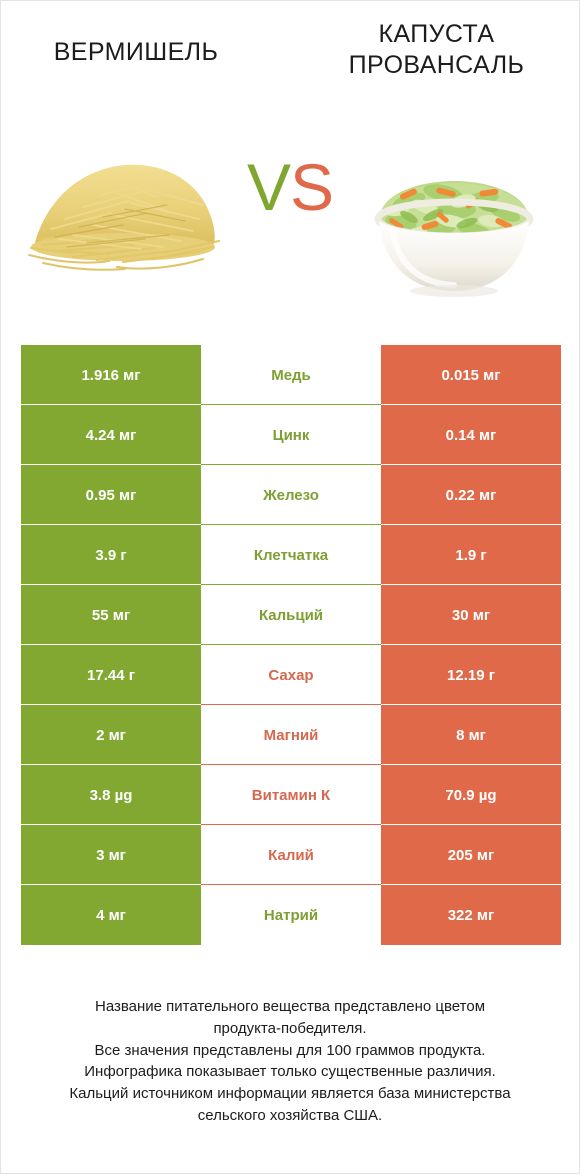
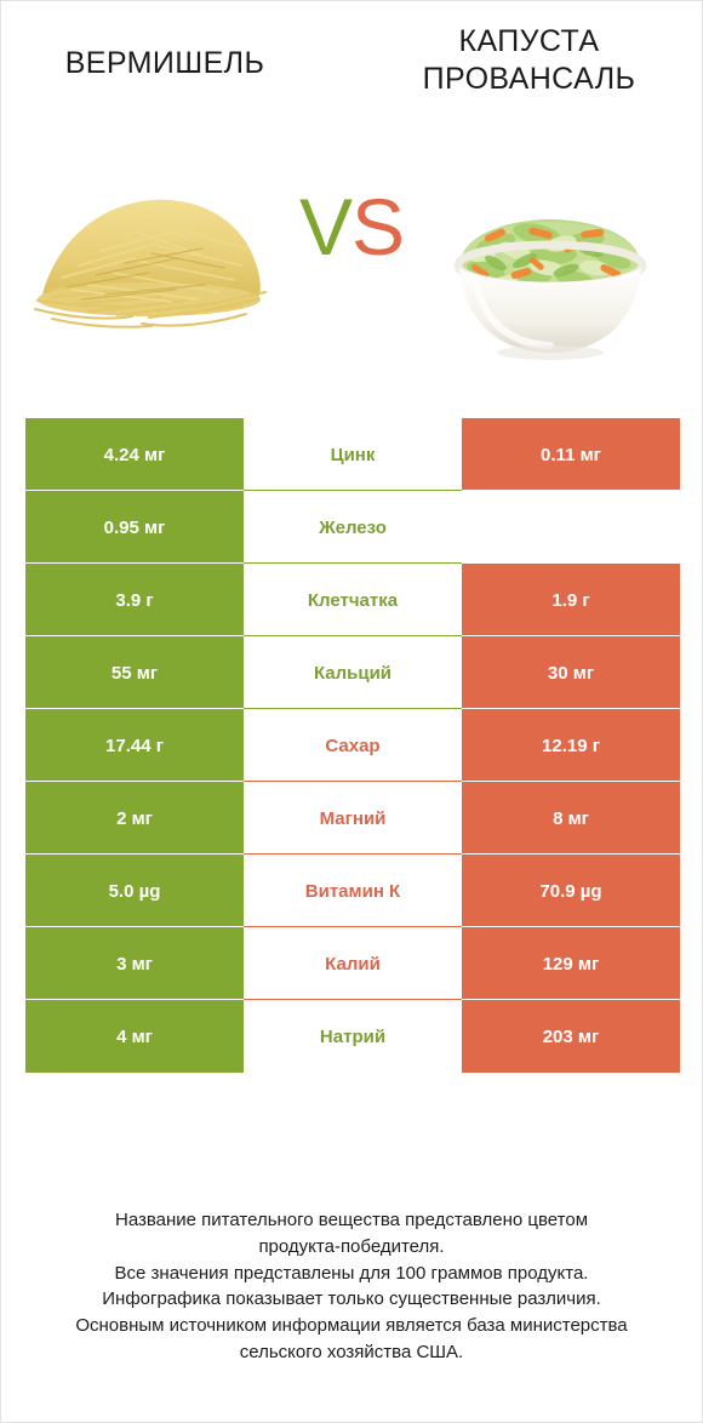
  ВЕРМИШЕЛЬ
  КАПУСТА ПРОВАНСАЛЬ
  VS
- 1.916 мг
- Медь
- 0.015 мг
  4.24 мг
  Цинк
- 0.14 мг
+ 0.11 мг
  0.95 мг
  Железо
- 0.22 мг
  3.9 г
  Клетчатка
  1.9 г
  55 мг
  Кальций
  30 мг
  17.44 г
  Сахар
  12.19 г
  2 мг
  Магний
  8 мг
- 3.8 µg
+ 5.0 µg
  Витамин К
  70.9 µg
  3 мг
  Калий
- 205 мг
+ 129 мг
  4 мг
  Натрий
- 322 мг
+ 203 мг
  Название питательного вещества представлено цветом
  продукта-победителя.
  Все значения представлены для 100 граммов продукта.
  Инфографика показывает только существенные различия.
- Кальций источником информации является база министерства
+ Основным источником информации является база министерства
  сельского хозяйства США.
